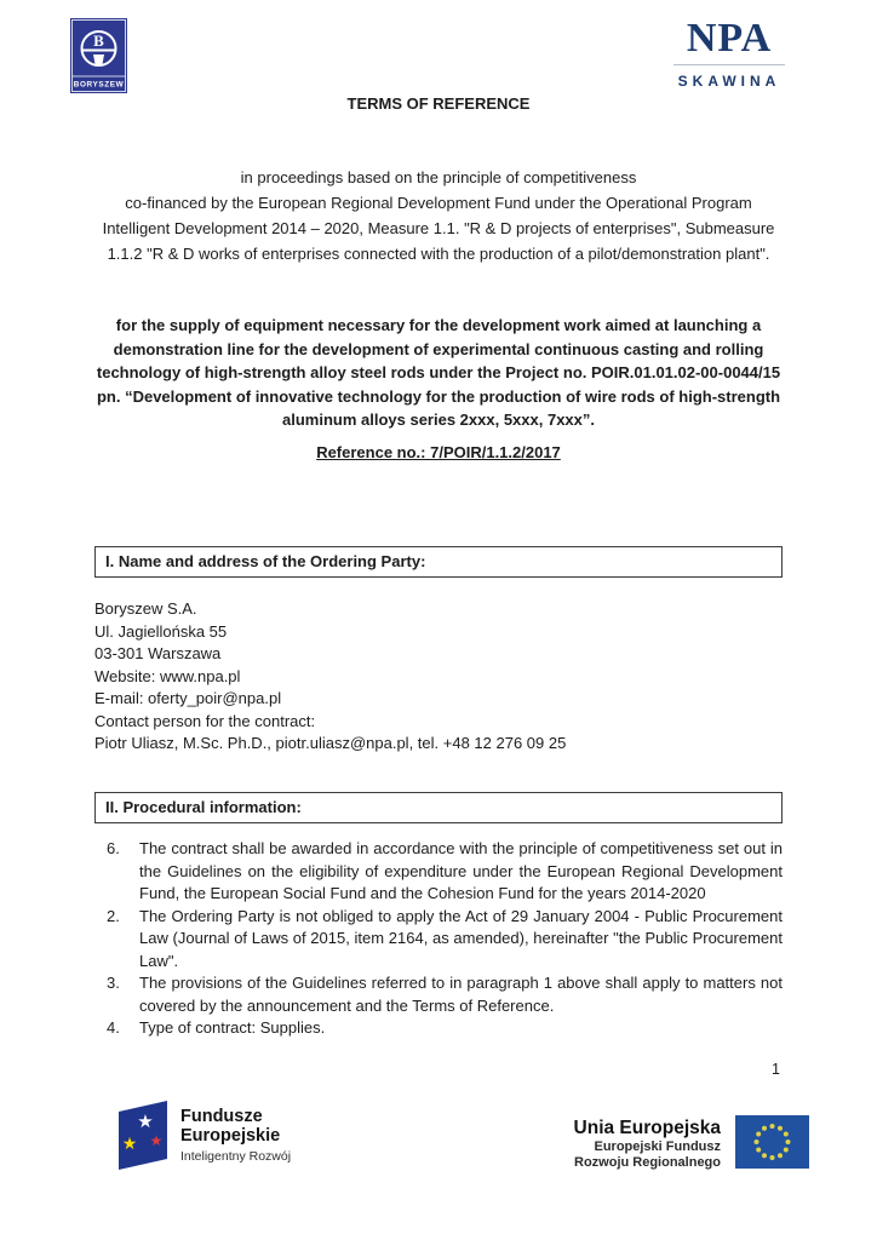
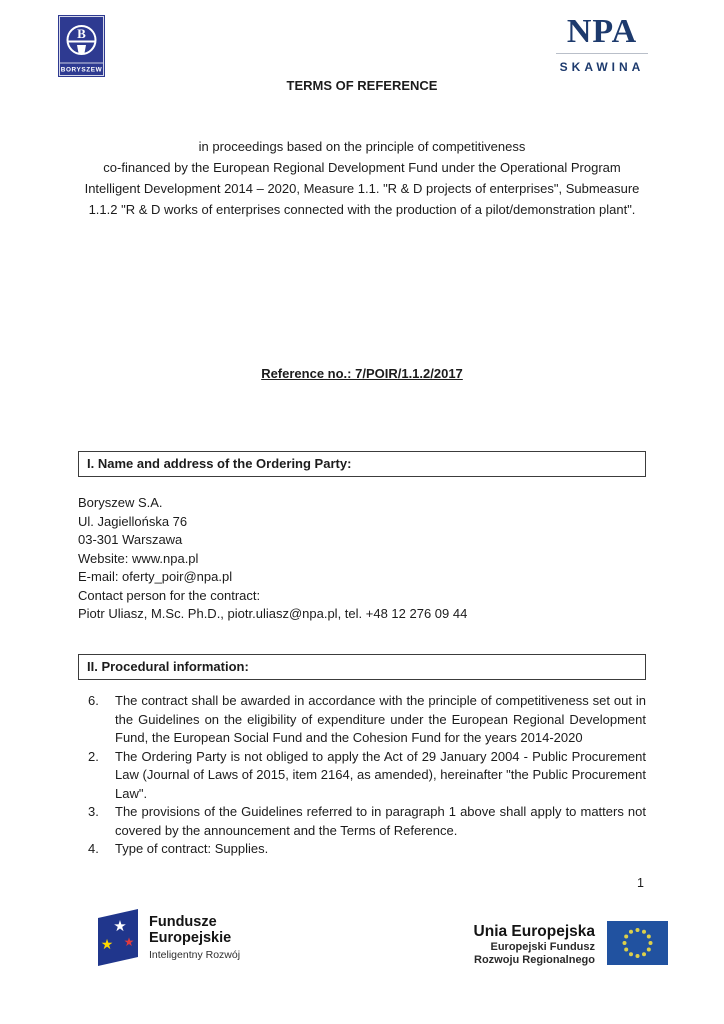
  B
  NPA
  SKAWINA
  TERMS OF REFERENCE
  in proceedings based on the principle of competitiveness
  co-financed by the European Regional Development Fund under the Operational Program Intelligent Development 2014 – 2020, Measure 1.1. "R & D projects of enterprises", Submeasure 1.1.2 "R & D works of enterprises connected with the production of a pilot/demonstration plant".
- for the supply of equipment necessary for the development work aimed at launching a demonstration line for the development of experimental continuous casting and rolling technology of high-strength alloy steel rods under the Project no. POIR.01.01.02-00-0044/15 pn. “Development of innovative technology for the production of wire rods of high-strength aluminum alloys series 2xxx, 5xxx, 7xxx”.
  Reference no.: 7/POIR/1.1.2/2017
  I. Name and address of the Ordering Party:
  Boryszew S.A.
- Ul. Jagiellońska 55
+ Ul. Jagiellońska 76
  03-301 Warszawa
  Website: www.npa.pl
  E-mail: oferty_poir@npa.pl
  Contact person for the contract:
- Piotr Uliasz, M.Sc. Ph.D., piotr.uliasz@npa.pl, tel. +48 12 276 09 25
+ Piotr Uliasz, M.Sc. Ph.D., piotr.uliasz@npa.pl, tel. +48 12 276 09 44
  II. Procedural information:
  6.
  The contract shall be awarded in accordance with the principle of competitiveness set out in the Guidelines on the eligibility of expenditure under the European Regional Development Fund, the European Social Fund and the Cohesion Fund for the years 2014-2020
  2.
  The Ordering Party is not obliged to apply the Act of 29 January 2004 - Public Procurement Law (Journal of Laws of 2015, item 2164, as amended), hereinafter "the Public Procurement Law".
  3.
  The provisions of the Guidelines referred to in paragraph 1 above shall apply to matters not covered by the announcement and the Terms of Reference.
  4.
  Type of contract: Supplies.
  1
  ★
  ★
  ★
  Fundusze
  Europejskie
  Inteligentny Rozwój
  Unia Europejska
  Europejski Fundusz
  Rozwoju Regionalnego
